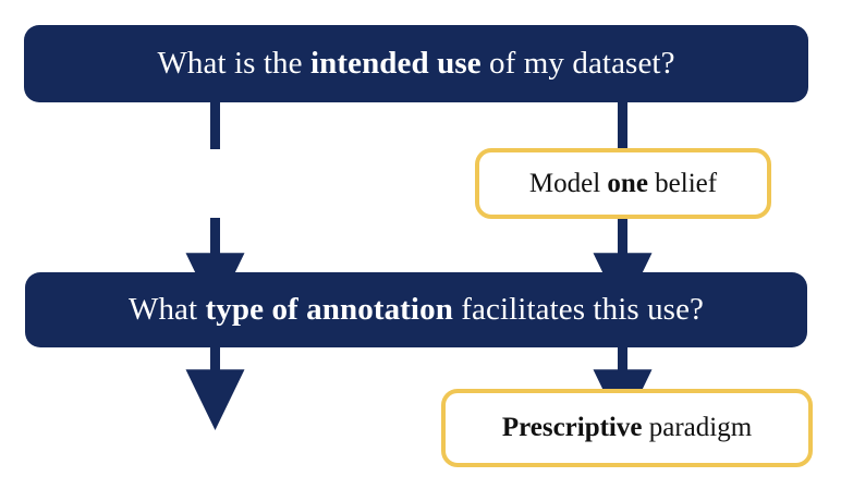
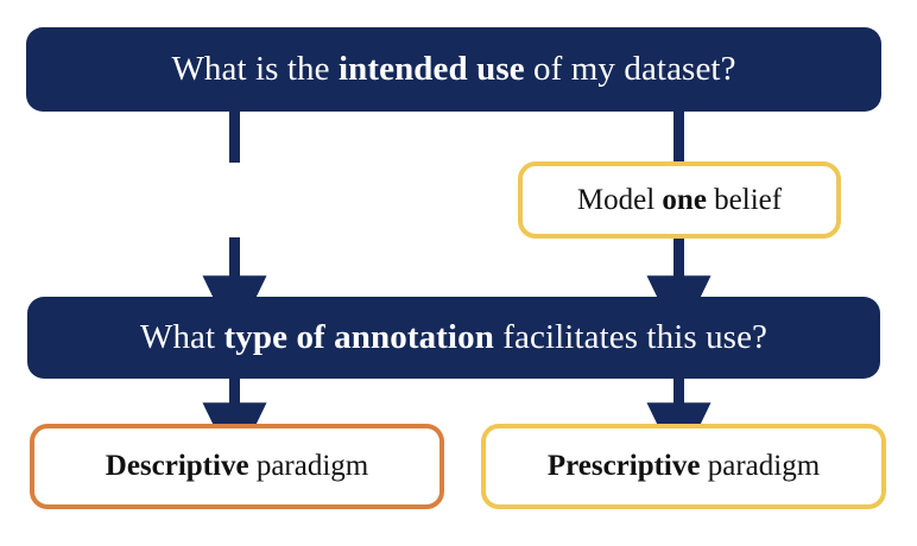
  What is the intended use of my dataset?
  Model one belief
  What type of annotation facilitates this use?
+ Descriptive paradigm
  Prescriptive paradigm
